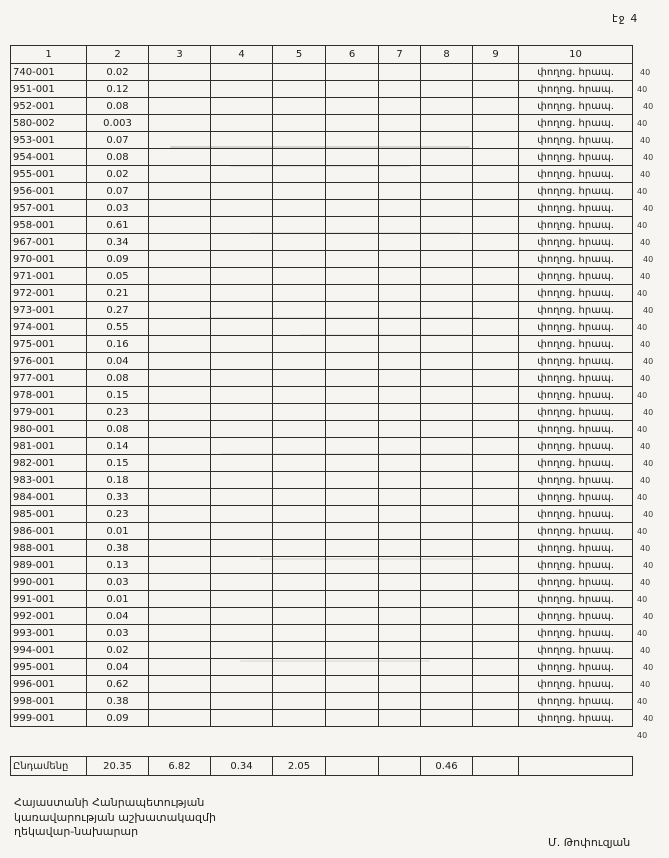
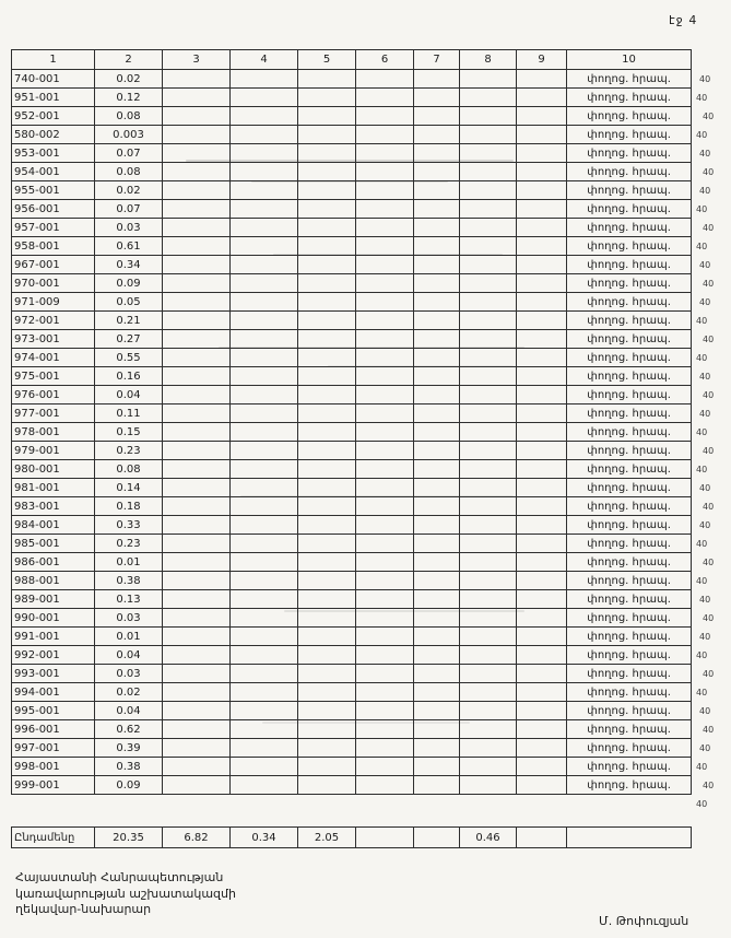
  էջ 4
  1	2	3	4	5	6	7	8	9	10
  740-001	0.02								փողոց. հրապ.
  951-001	0.12								փողոց. հրապ.
  952-001	0.08								փողոց. հրապ.
  580-002	0.003								փողոց. հրապ.
  953-001	0.07								փողոց. հրապ.
  954-001	0.08								փողոց. հրապ.
  955-001	0.02								փողոց. հրապ.
  956-001	0.07								փողոց. հրապ.
  957-001	0.03								փողոց. հրապ.
  958-001	0.61								փողոց. հրապ.
  967-001	0.34								փողոց. հրապ.
  970-001	0.09								փողոց. հրապ.
- 971-001	0.05								փողոց. հրապ.
+ 971-009	0.05								փողոց. հրապ.
  972-001	0.21								փողոց. հրապ.
  973-001	0.27								փողոց. հրապ.
  974-001	0.55								փողոց. հրապ.
  975-001	0.16								փողոց. հրապ.
  976-001	0.04								փողոց. հրապ.
- 977-001	0.08								փողոց. հրապ.
+ 977-001	0.11								փողոց. հրապ.
  978-001	0.15								փողոց. հրապ.
  979-001	0.23								փողոց. հրապ.
  980-001	0.08								փողոց. հրապ.
  981-001	0.14								փողոց. հրապ.
- 982-001	0.15								փողոց. հրապ.
  983-001	0.18								փողոց. հրապ.
  984-001	0.33								փողոց. հրապ.
  985-001	0.23								փողոց. հրապ.
  986-001	0.01								փողոց. հրապ.
  988-001	0.38								փողոց. հրապ.
  989-001	0.13								փողոց. հրապ.
  990-001	0.03								փողոց. հրապ.
  991-001	0.01								փողոց. հրապ.
  992-001	0.04								փողոց. հրապ.
  993-001	0.03								փողոց. հրապ.
  994-001	0.02								փողոց. հրապ.
  995-001	0.04								փողոց. հրապ.
  996-001	0.62								փողոց. հրապ.
+ 997-001	0.39								փողոց. հրապ.
  998-001	0.38								փողոց. հրապ.
  999-001	0.09								փողոց. հրապ.
  40
  40
  40
  40
  40
  40
  40
  40
  40
  40
  40
  40
  40
  40
  40
  40
  40
  40
  40
  40
  40
  40
  40
  40
  40
  40
  40
  40
  40
  40
  40
  40
  40
  40
  40
  40
  40
  40
  40
  40
  Ընդամենը	20.35	6.82	0.34	2.05			0.46
  Հայաստանի Հանրապետության
  կառավարության աշխատակազմի
  ղեկավար-նախարար
  Մ. Թոփուզյան
